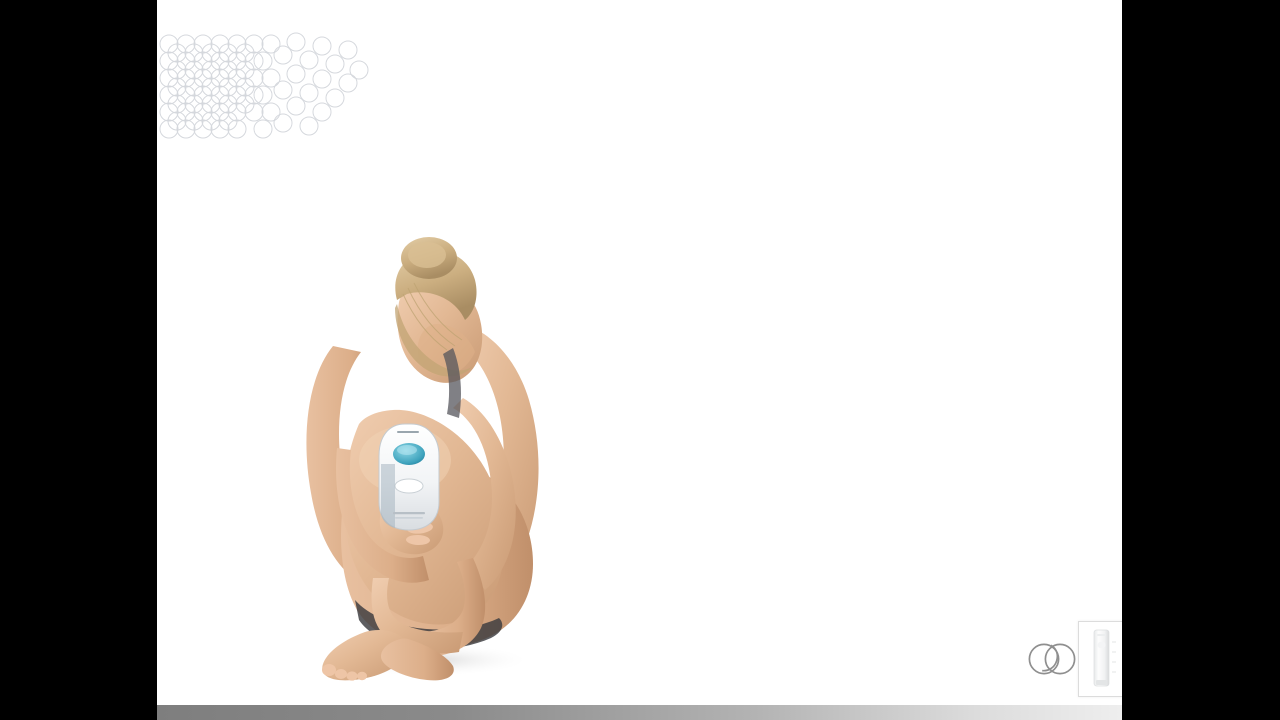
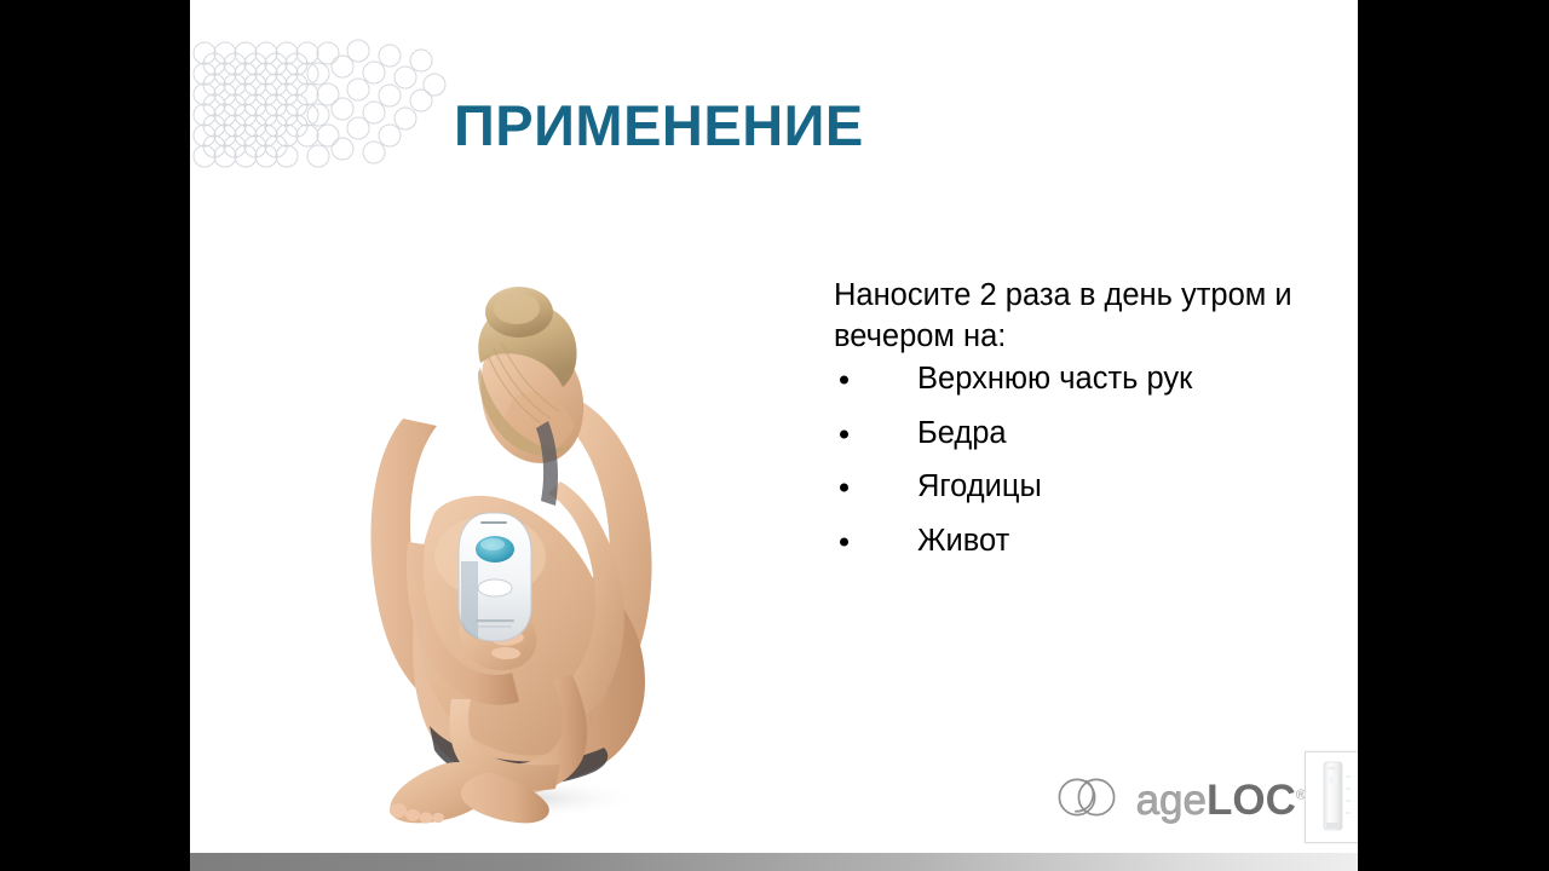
+ ПРИМЕНЕНИЕ
+ Наносите 2 раза в день утром и вечером на:
+ Верхнюю часть рук
+ Бедра
+ Ягодицы
+ Живот
+ ageLOC®
